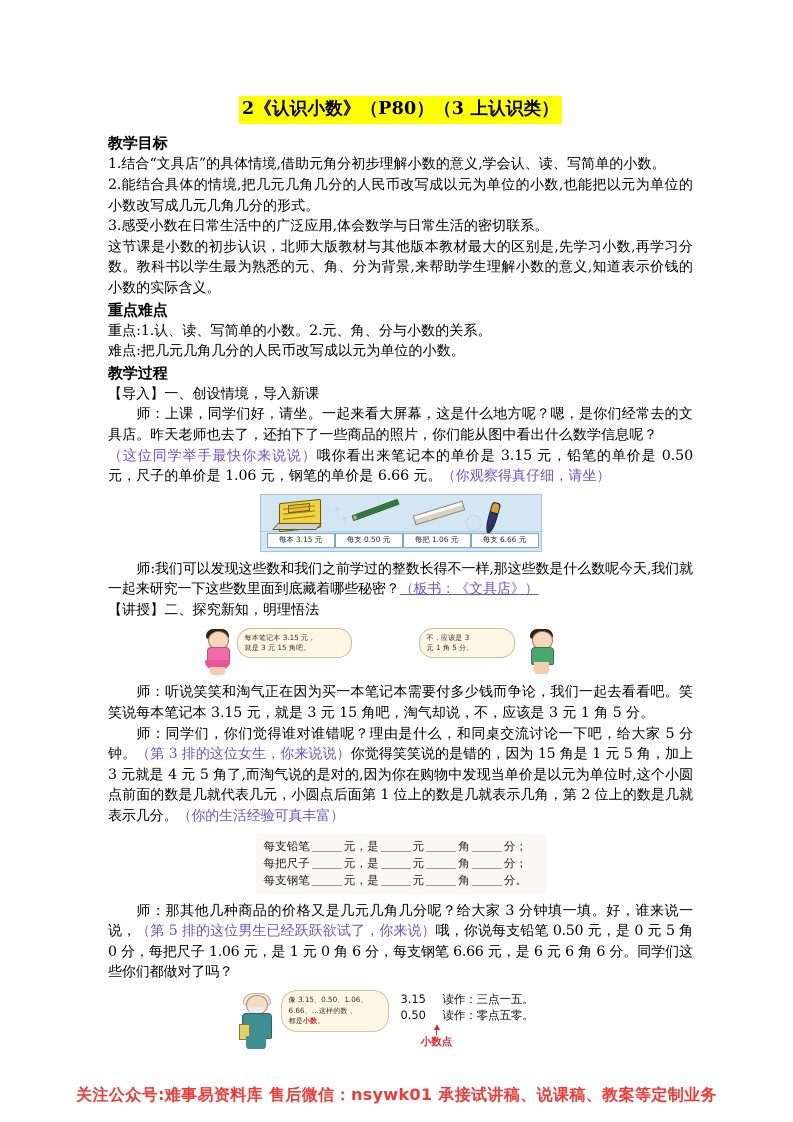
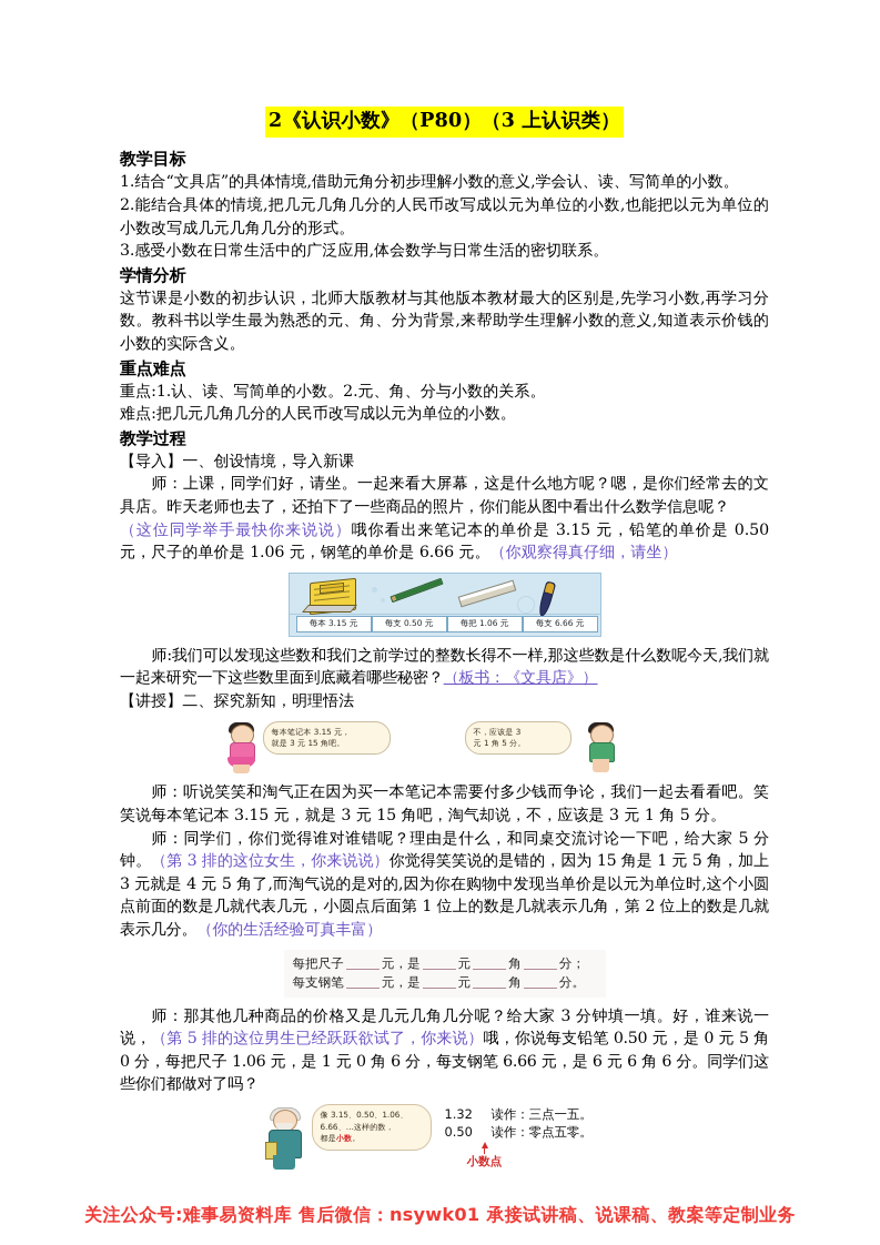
  2《认识小数》（P80）（3 上认识类）
  教学目标
  1.结合“文具店”的具体情境,借助元角分初步理解小数的意义,学会认、读、写简单的小数。
  2.能结合具体的情境,把几元几角几分的人民币改写成以元为单位的小数,也能把以元为单位的小数改写成几元几角几分的形式。
  3.感受小数在日常生活中的广泛应用,体会数学与日常生活的密切联系。
+ 学情分析
  这节课是小数的初步认识，北师大版教材与其他版本教材最大的区别是,先学习小数,再学习分数。教科书以学生最为熟悉的元、角、分为背景,来帮助学生理解小数的意义,知道表示价钱的小数的实际含义。
  重点难点
  重点:1.认、读、写简单的小数。2.元、角、分与小数的关系。
  难点:把几元几角几分的人民币改写成以元为单位的小数。
  教学过程
  【导入】一、创设情境，导入新课
  师：上课，同学们好，请坐。一起来看大屏幕，这是什么地方呢？嗯，是你们经常去的文具店。昨天老师也去了，还拍下了一些商品的照片，你们能从图中看出什么数学信息呢？
  （这位同学举手最快你来说说）哦你看出来笔记本的单价是 3.15 元，铅笔的单价是 0.50 元，尺子的单价是 1.06 元，钢笔的单价是 6.66 元。（你观察得真仔细，请坐）
  每本 3.15 元
  每支 0.50 元
  每把 1.06 元
  每支 6.66 元
  师:我们可以发现这些数和我们之前学过的整数长得不一样,那这些数是什么数呢今天,我们就一起来研究一下这些数里面到底藏着哪些秘密？（板书：《文具店》）
  【讲授】二、探究新知，明理悟法
  每本笔记本 3.15 元，
  就是 3 元 15 角吧。
  不，应该是 3
  元 1 角 5 分。
  师：听说笑笑和淘气正在因为买一本笔记本需要付多少钱而争论，我们一起去看看吧。笑笑说每本笔记本 3.15 元，就是 3 元 15 角吧，淘气却说，不，应该是 3 元 1 角 5 分。
  师：同学们，你们觉得谁对谁错呢？理由是什么，和同桌交流讨论一下吧，给大家 5 分钟。（第 3 排的这位女生，你来说说）你觉得笑笑说的是错的，因为 15 角是 1 元 5 角，加上 3 元就是 4 元 5 角了,而淘气说的是对的,因为你在购物中发现当单价是以元为单位时,这个小圆点前面的数是几就代表几元，小圆点后面第 1 位上的数是几就表示几角，第 2 位上的数是几就表示几分。（你的生活经验可真丰富）
- 每支铅笔 元，是 元 角 分；
  每把尺子 元，是 元 角 分；
  每支钢笔 元，是 元 角 分。
  师：那其他几种商品的价格又是几元几角几分呢？给大家 3 分钟填一填。好，谁来说一说，（第 5 排的这位男生已经跃跃欲试了，你来说）哦，你说每支铅笔 0.50 元，是 0 元 5 角 0 分，每把尺子 1.06 元，是 1 元 0 角 6 分，每支钢笔 6.66 元，是 6 元 6 角 6 分。同学们这些你们都做对了吗？
  像 3.15、0.50、1.06、
  6.66、…这样的数，
  都是小数。
- 3.15 读作：三点一五。
+ 1.32 读作：三点一五。
  0.50 读作：零点五零。
  小数点
  关注公众号:难事易资料库 售后微信：nsywk01 承接试讲稿、说课稿、教案等定制业务
